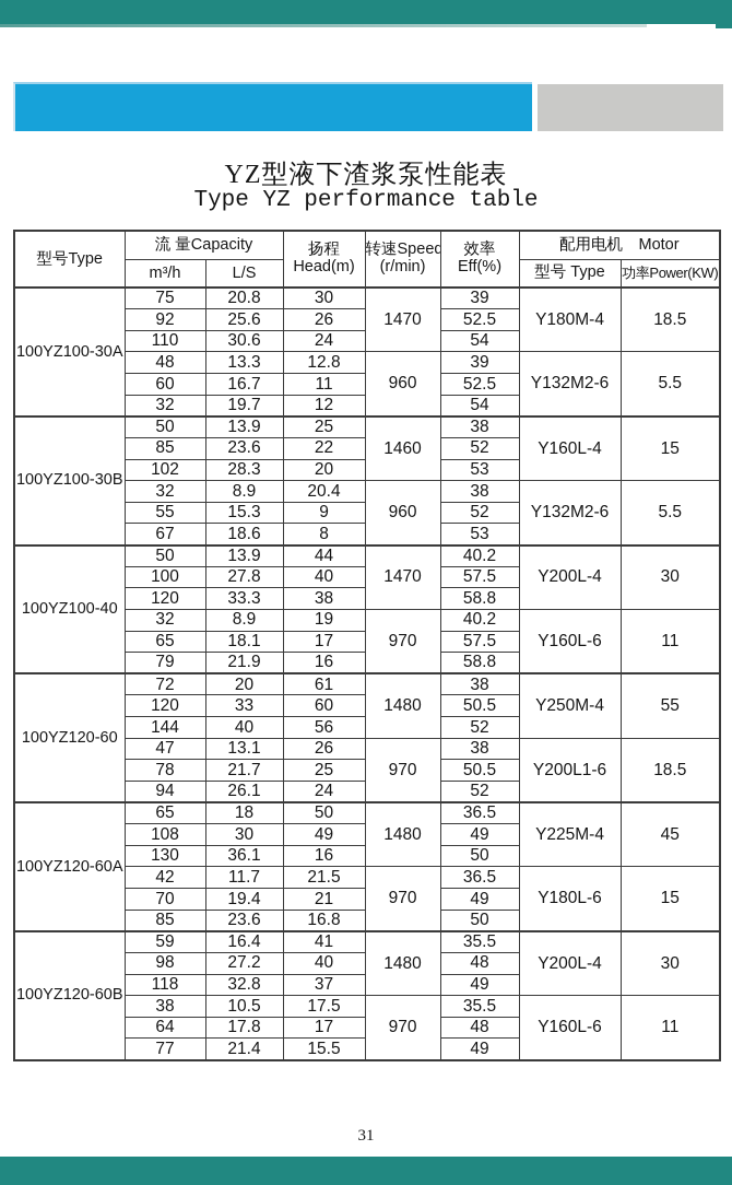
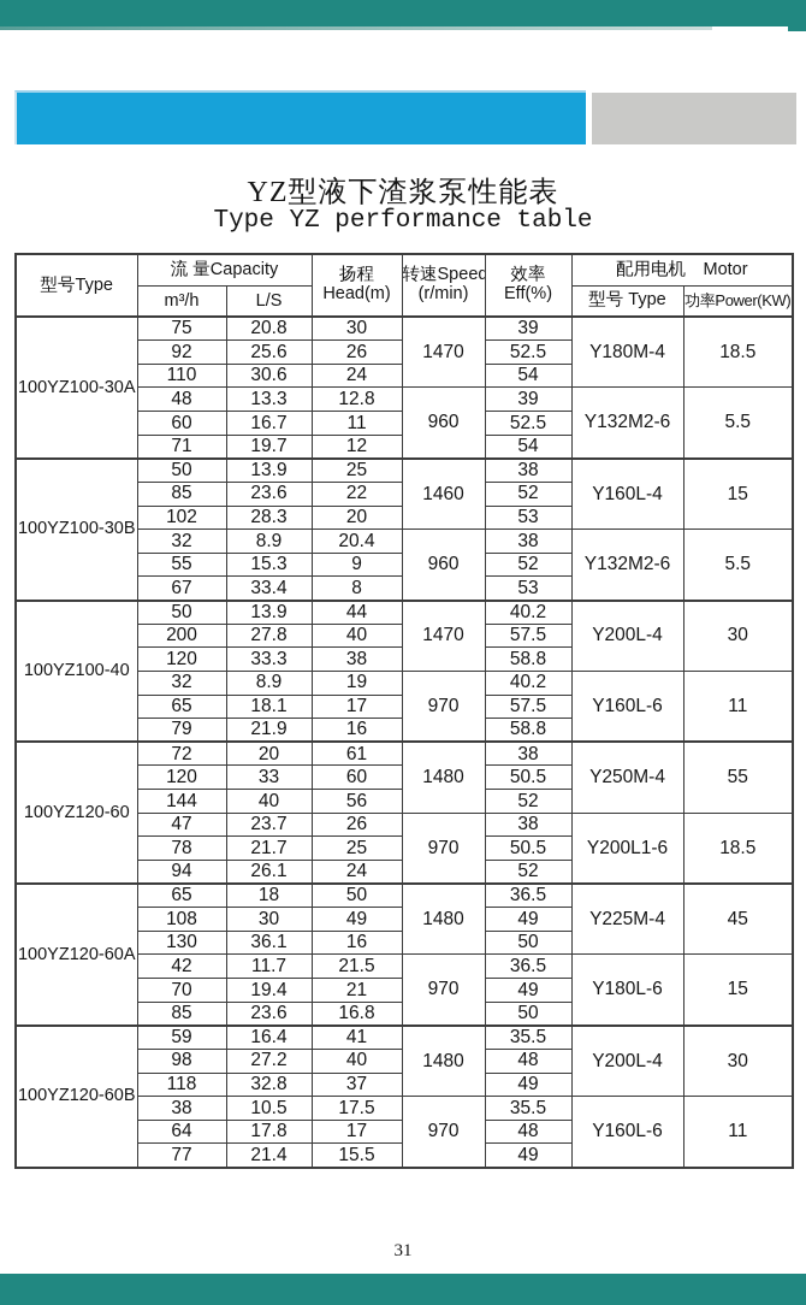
  YZ型液下渣浆泵性能表
  Type YZ performance table
  型号Type	流 量Capacity	扬程 Head(m)	转速Speed (r/min)	效率 Eff(%)	配用电机 Motor
  m³/h	L/S	型号 Type	功率Power(KW)
  100YZ100-30A	75	20.8	30	1470	39	Y180M-4	18.5
  92	25.6	26	52.5
  110	30.6	24	54
  48	13.3	12.8	960	39	Y132M2-6	5.5
  60	16.7	11	52.5
- 32	19.7	12	54
+ 71	19.7	12	54
  100YZ100-30B	50	13.9	25	1460	38	Y160L-4	15
  85	23.6	22	52
  102	28.3	20	53
  32	8.9	20.4	960	38	Y132M2-6	5.5
  55	15.3	9	52
- 67	18.6	8	53
+ 67	33.4	8	53
  100YZ100-40	50	13.9	44	1470	40.2	Y200L-4	30
- 100	27.8	40	57.5
+ 200	27.8	40	57.5
  120	33.3	38	58.8
  32	8.9	19	970	40.2	Y160L-6	11
  65	18.1	17	57.5
  79	21.9	16	58.8
  100YZ120-60	72	20	61	1480	38	Y250M-4	55
  120	33	60	50.5
  144	40	56	52
- 47	13.1	26	970	38	Y200L1-6	18.5
+ 47	23.7	26	970	38	Y200L1-6	18.5
  78	21.7	25	50.5
  94	26.1	24	52
  100YZ120-60A	65	18	50	1480	36.5	Y225M-4	45
  108	30	49	49
  130	36.1	16	50
  42	11.7	21.5	970	36.5	Y180L-6	15
  70	19.4	21	49
  85	23.6	16.8	50
  100YZ120-60B	59	16.4	41	1480	35.5	Y200L-4	30
  98	27.2	40	48
  118	32.8	37	49
  38	10.5	17.5	970	35.5	Y160L-6	11
  64	17.8	17	48
  77	21.4	15.5	49
  31
